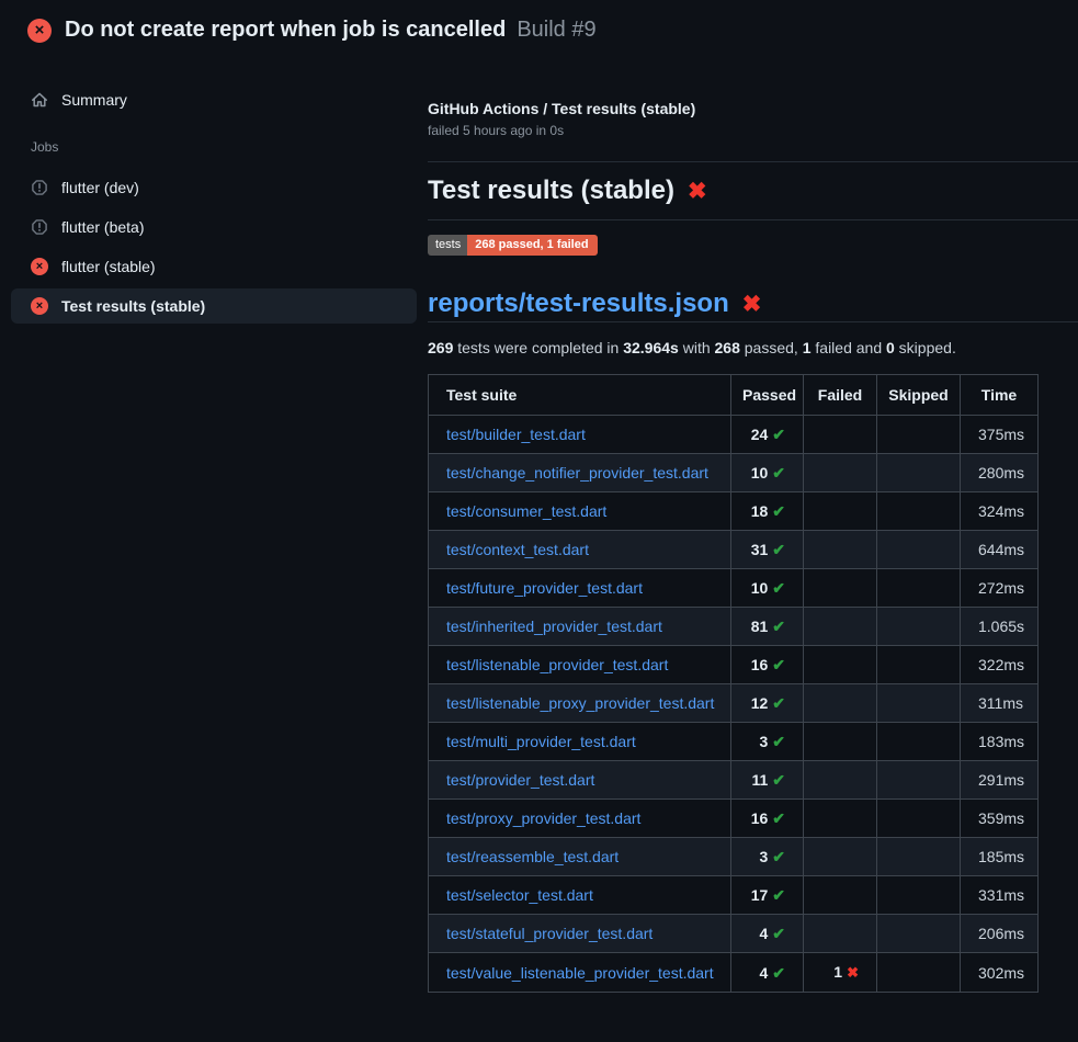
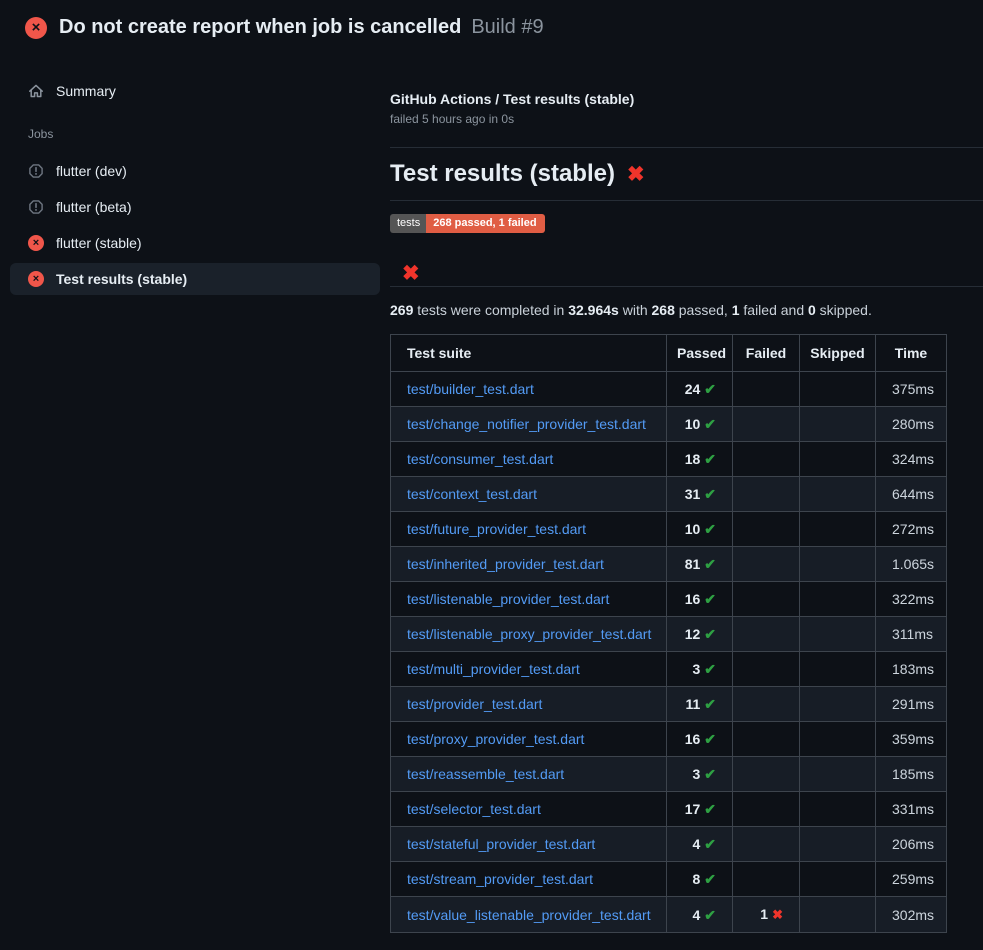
  ×
  Do not create report when job is cancelled
  Build #9
  Summary
  Jobs
  flutter (dev)
  flutter (beta)
  ×
  flutter (stable)
  ×
  Test results (stable)
  GitHub Actions / Test results (stable)
  failed 5 hours ago in 0s
  Test results (stable)
  ✖
  tests
  268 passed, 1 failed
- reports/test-results.json
  ✖
  269 tests were completed in 32.964s with 268 passed, 1 failed and 0 skipped.
  Test suite	Passed	Failed	Skipped	Time
  test/builder_test.dart	24 ✔			375ms
  test/change_notifier_provider_test.dart	10 ✔			280ms
  test/consumer_test.dart	18 ✔			324ms
  test/context_test.dart	31 ✔			644ms
  test/future_provider_test.dart	10 ✔			272ms
  test/inherited_provider_test.dart	81 ✔			1.065s
  test/listenable_provider_test.dart	16 ✔			322ms
  test/listenable_proxy_provider_test.dart	12 ✔			311ms
  test/multi_provider_test.dart	3 ✔			183ms
  test/provider_test.dart	11 ✔			291ms
  test/proxy_provider_test.dart	16 ✔			359ms
  test/reassemble_test.dart	3 ✔			185ms
  test/selector_test.dart	17 ✔			331ms
  test/stateful_provider_test.dart	4 ✔			206ms
+ test/stream_provider_test.dart	8 ✔			259ms
  test/value_listenable_provider_test.dart	4 ✔	1 ✖		302ms
